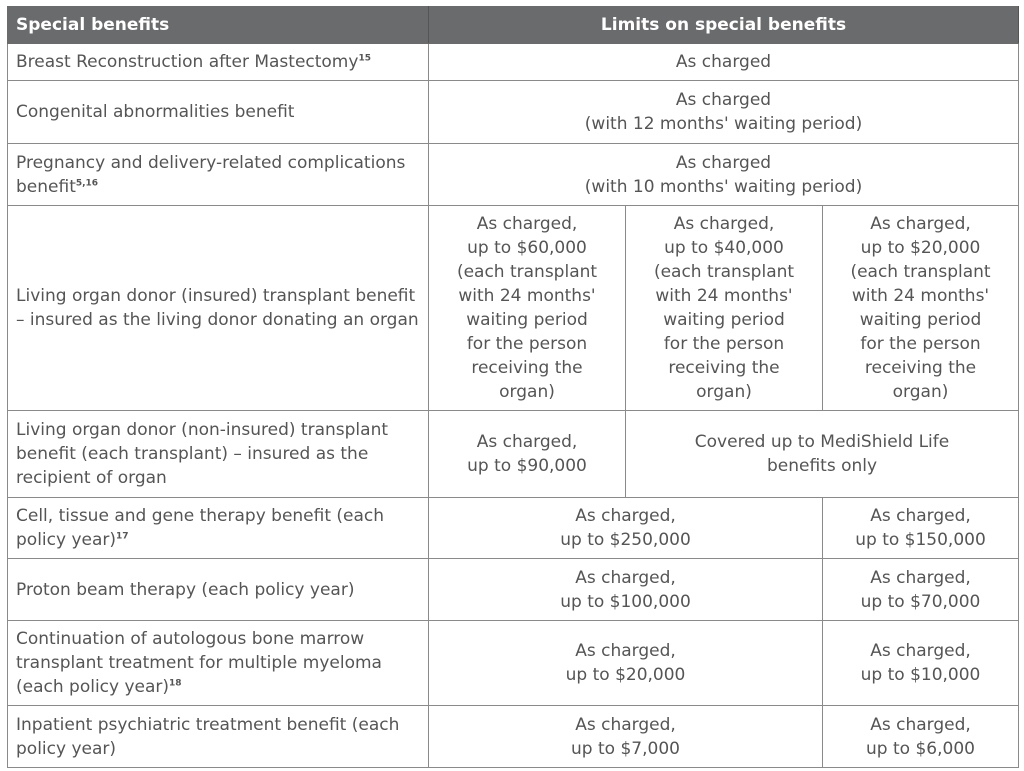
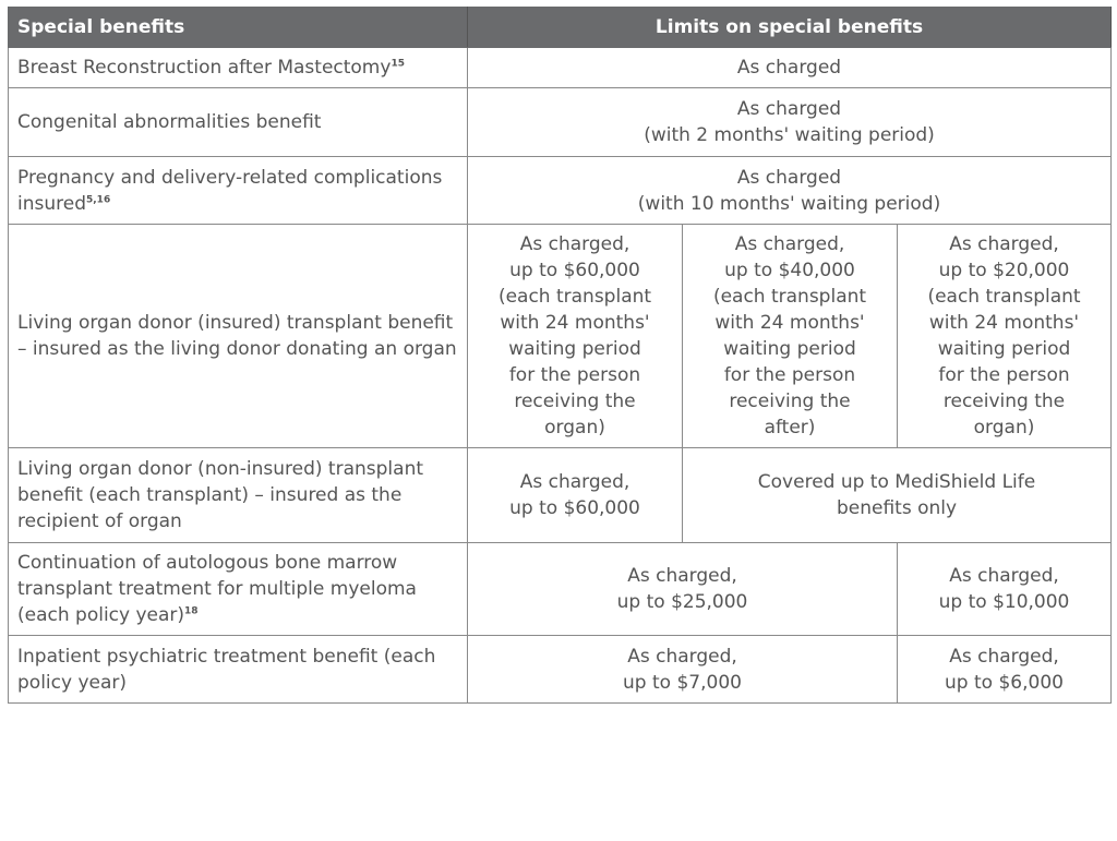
  Special benefits	Limits on special benefits
  Breast Reconstruction after Mastectomy15	As charged
- Congenital abnormalities benefit	As charged (with 12 months' waiting period)
+ Congenital abnormalities benefit	As charged (with 2 months' waiting period)
- Pregnancy and delivery-related complications benefit5,16	As charged (with 10 months' waiting period)
+ Pregnancy and delivery-related complications insured5,16	As charged (with 10 months' waiting period)
- Living organ donor (insured) transplant benefit – insured as the living donor donating an organ	As charged, up to $60,000 (each transplant with 24 months' waiting period for the person receiving the organ)	As charged, up to $40,000 (each transplant with 24 months' waiting period for the person receiving the organ)	As charged, up to $20,000 (each transplant with 24 months' waiting period for the person receiving the organ)
+ Living organ donor (insured) transplant benefit – insured as the living donor donating an organ	As charged, up to $60,000 (each transplant with 24 months' waiting period for the person receiving the organ)	As charged, up to $40,000 (each transplant with 24 months' waiting period for the person receiving the after)	As charged, up to $20,000 (each transplant with 24 months' waiting period for the person receiving the organ)
- Living organ donor (non-insured) transplant benefit (each transplant) – insured as the recipient of organ	As charged, up to $90,000	Covered up to MediShield Life benefits only
+ Living organ donor (non-insured) transplant benefit (each transplant) – insured as the recipient of organ	As charged, up to $60,000	Covered up to MediShield Life benefits only
- Cell, tissue and gene therapy benefit (each policy year)17	As charged, up to $250,000	As charged, up to $150,000
- Proton beam therapy (each policy year)	As charged, up to $100,000	As charged, up to $70,000
- Continuation of autologous bone marrow transplant treatment for multiple myeloma (each policy year)18	As charged, up to $20,000	As charged, up to $10,000
+ Continuation of autologous bone marrow transplant treatment for multiple myeloma (each policy year)18	As charged, up to $25,000	As charged, up to $10,000
  Inpatient psychiatric treatment benefit (each policy year)	As charged, up to $7,000	As charged, up to $6,000
